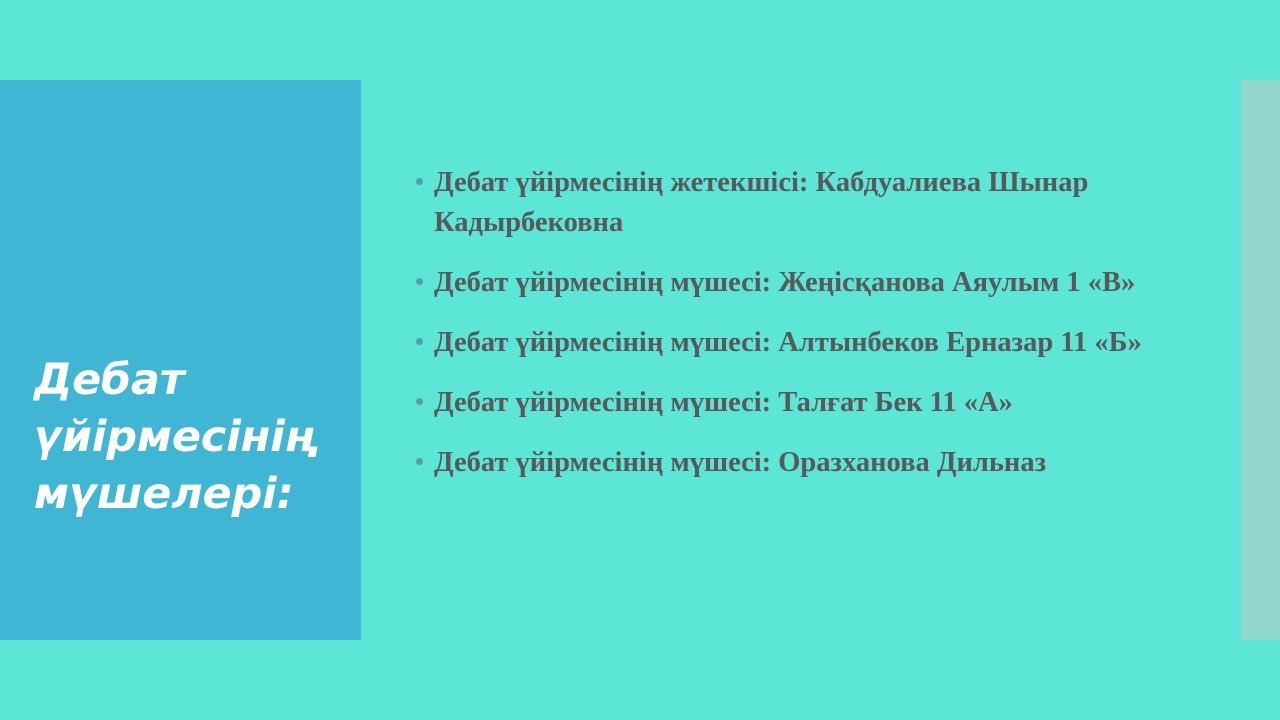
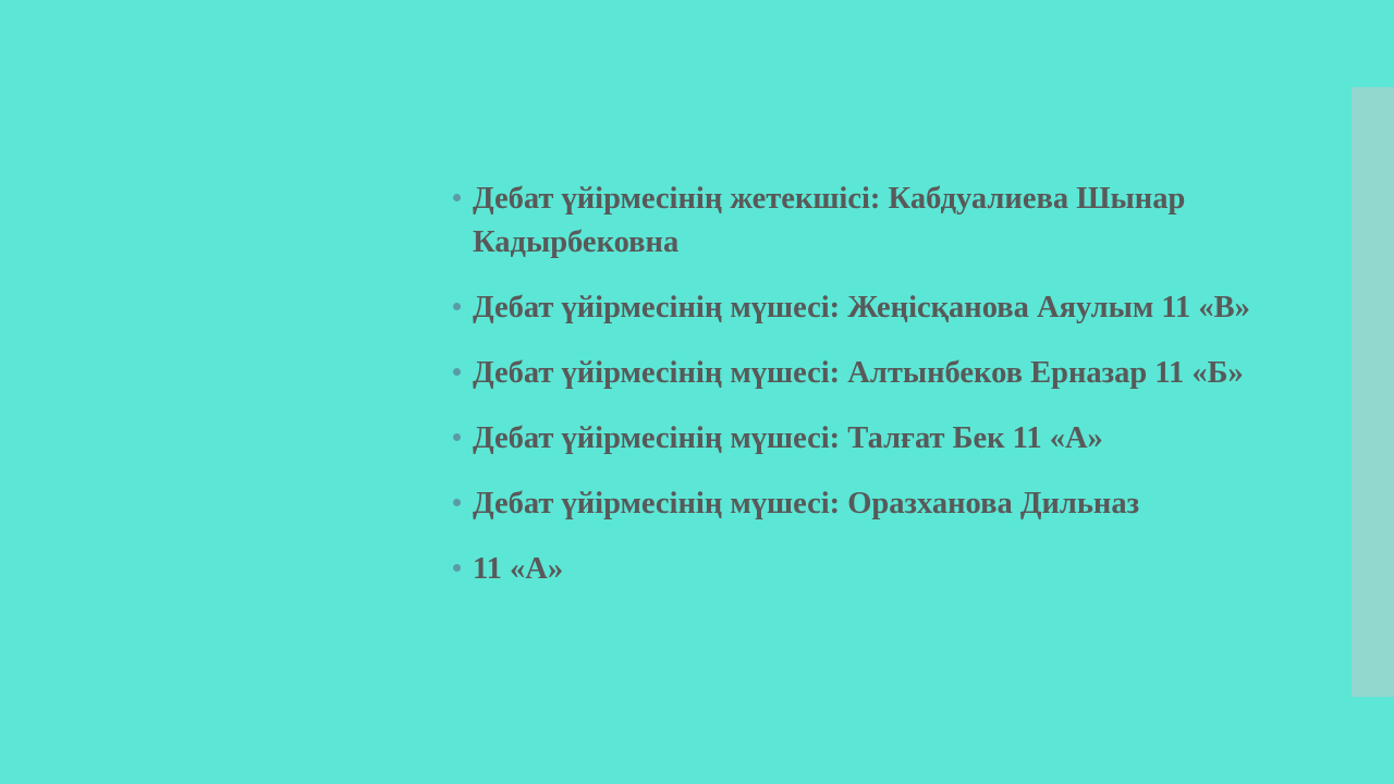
- Дебат үйірмесінің мүшелері:
  Дебат үйірмесінің жетекшісі: Кабдуалиева Шынар Кадырбековна
- Дебат үйірмесінің мүшесі: Жеңісқанова Аяулым 1 «В»
+ Дебат үйірмесінің мүшесі: Жеңісқанова Аяулым 11 «В»
  Дебат үйірмесінің мүшесі: Алтынбеков Ерназар 11 «Б»
  Дебат үйірмесінің мүшесі: Талғат Бек 11 «А»
  Дебат үйірмесінің мүшесі: Оразханова Дильназ
+ 11 «А»
